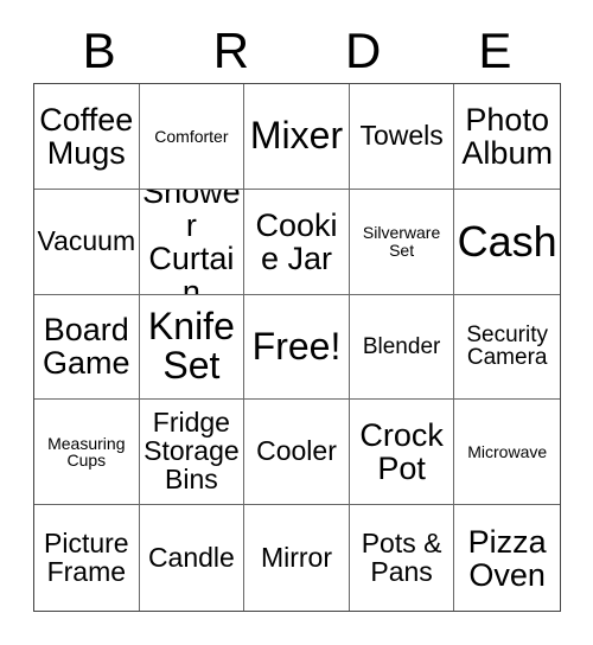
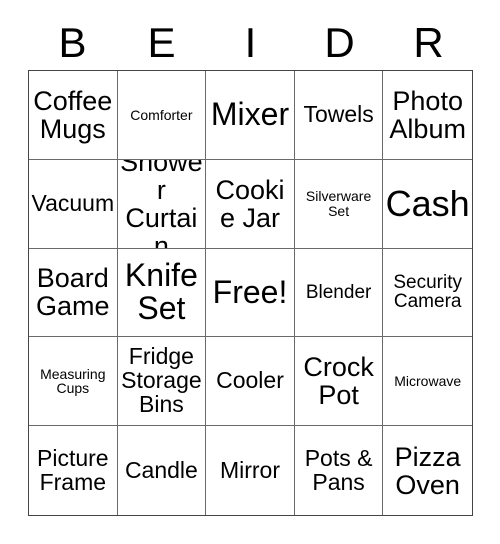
  B
- R
+ E
+ I
  D
- E
+ R
  Coffee Mugs
  Comforter
  Mixer
  Towels
  Photo Album
  Vacuum
  Shower Curtain
  Cookie Jar
  Silverware Set
  Cash
  Board Game
  Knife Set
  Free!
  Blender
  Security Camera
  Measuring Cups
  Fridge Storage Bins
  Cooler
  Crock Pot
  Microwave
  Picture Frame
  Candle
  Mirror
  Pots & Pans
  Pizza Oven
